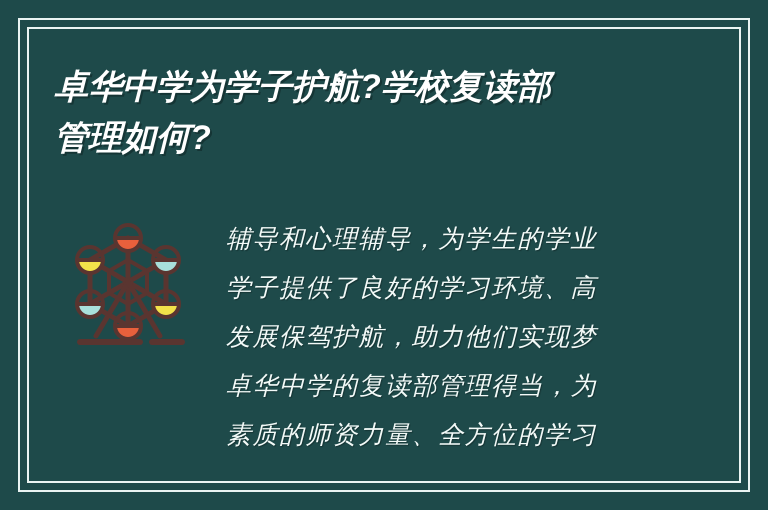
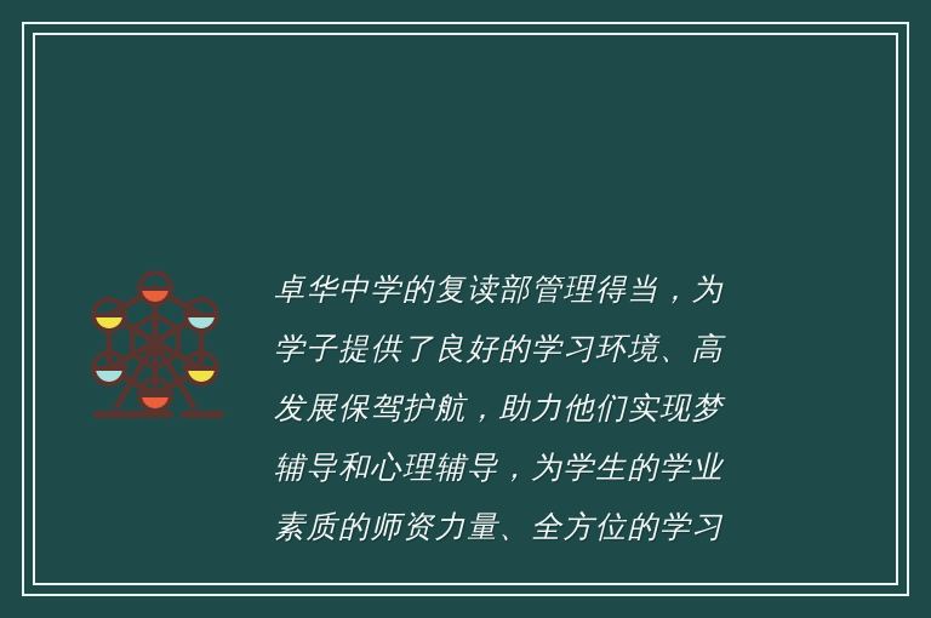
- 卓华中学为学子护航?学校复读部
- 管理如何?
- 辅导和心理辅导，为学生的学业
+ 卓华中学的复读部管理得当，为
  学子提供了良好的学习环境、高
  发展保驾护航，助力他们实现梦
- 卓华中学的复读部管理得当，为
+ 辅导和心理辅导，为学生的学业
  素质的师资力量、全方位的学习
